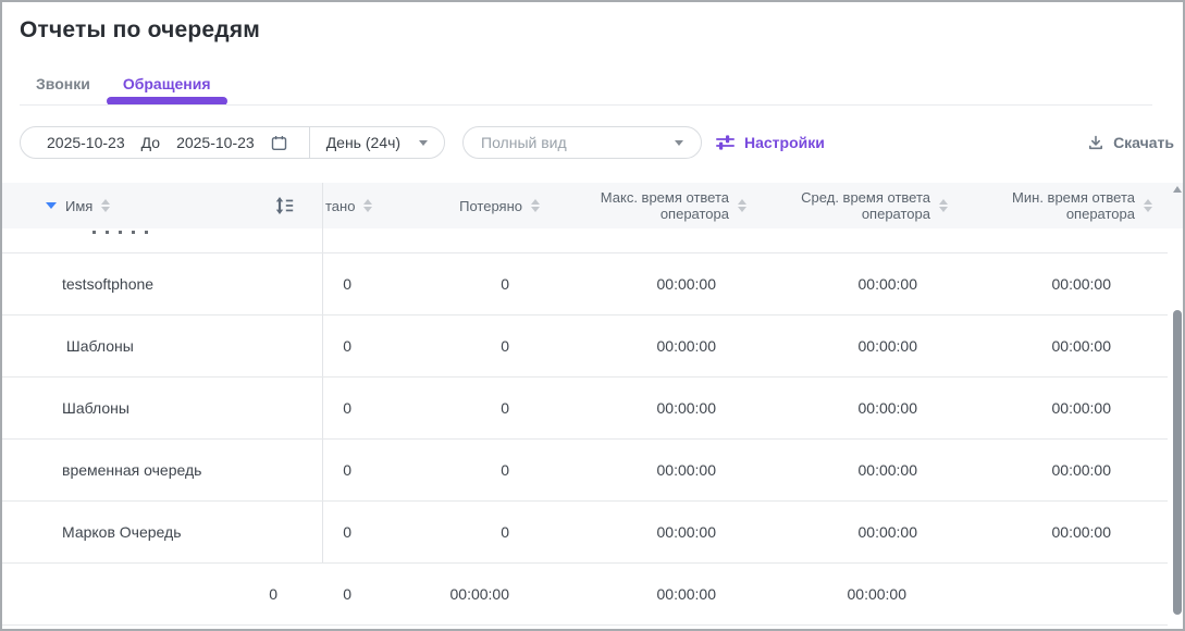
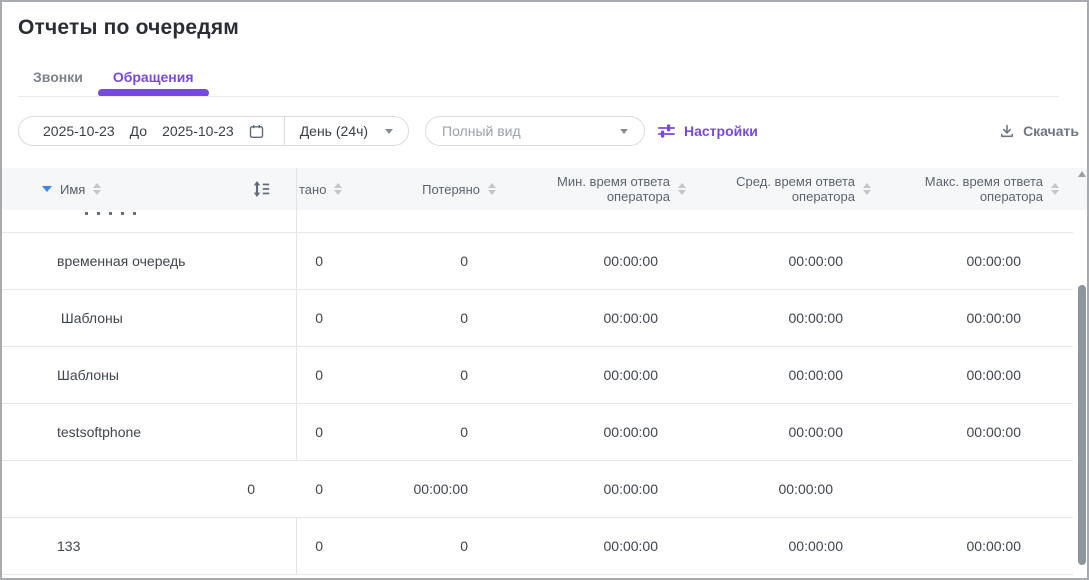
  Отчеты по очередям
  Звонки
  Обращения
  2025-10-23
  До
  2025-10-23
  День (24ч)
  Полный вид
  Настройки
  Скачать
  Имя
  тано
  Потеряно
- Макс. время ответа
+ Мин. время ответа
  оператора
  Сред. время ответа
  оператора
- Мин. время ответа
+ Макс. время ответа
  оператора
- testsoftphone
+ временная очередь
  0
  0
  00:00:00
  00:00:00
  00:00:00
  Шаблоны
  0
  0
  00:00:00
  00:00:00
  00:00:00
  Шаблоны
  0
  0
  00:00:00
  00:00:00
  00:00:00
- временная очередь
+ testsoftphone
  0
  0
  00:00:00
  00:00:00
  00:00:00
- Марков Очередь
  0
  0
  00:00:00
  00:00:00
  00:00:00
+ 133
  0
  0
  00:00:00
  00:00:00
  00:00:00
